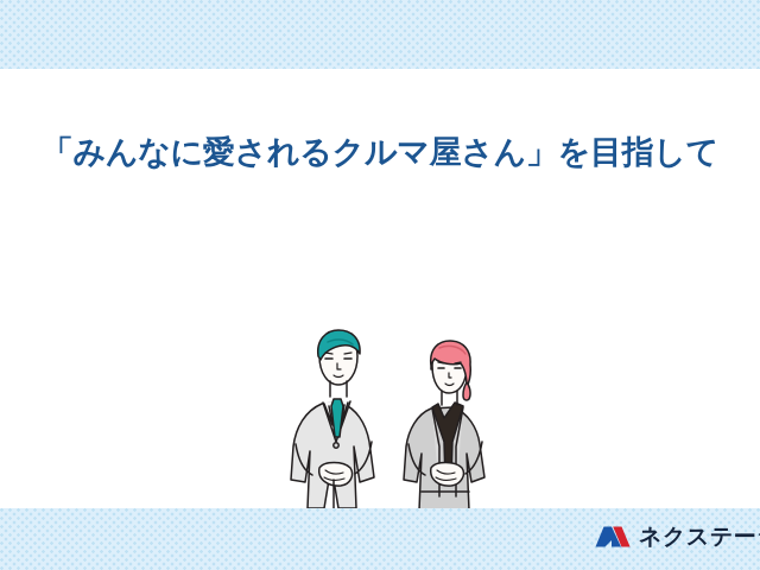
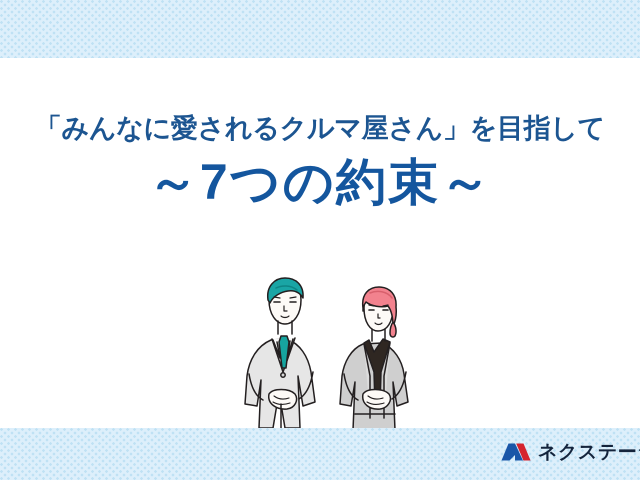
  「みんなに愛されるクルマ屋さん」を目指して
+ ～7つの約束～
  ネクステー
